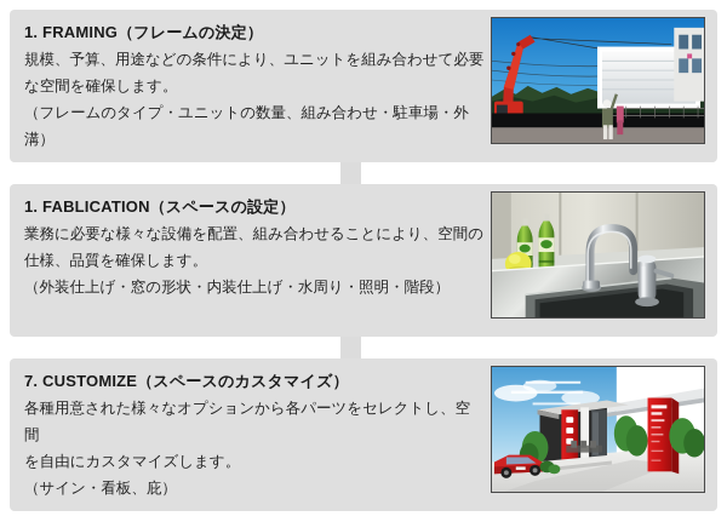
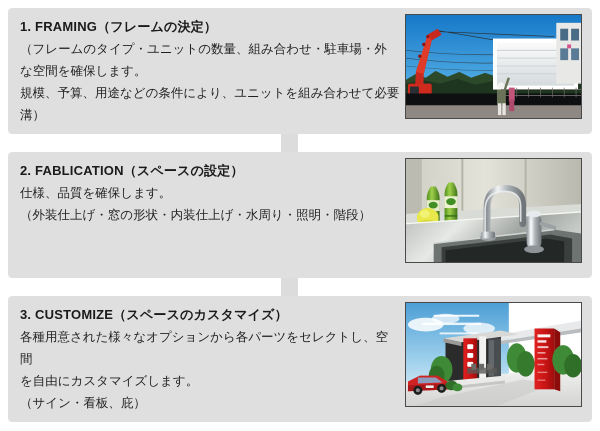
  1. FRAMING（フレームの決定）
- 規模、予算、用途などの条件により、ユニットを組み合わせて必要
+ （フレームのタイプ・ユニットの数量、組み合わせ・駐車場・外
  な空間を確保します。
- （フレームのタイプ・ユニットの数量、組み合わせ・駐車場・外
+ 規模、予算、用途などの条件により、ユニットを組み合わせて必要
  溝）
- 1. FABLICATION（スペースの設定）
+ 2. FABLICATION（スペースの設定）
- 業務に必要な様々な設備を配置、組み合わせることにより、空間の
  仕様、品質を確保します。
  （外装仕上げ・窓の形状・内装仕上げ・水周り・照明・階段）
- 7. CUSTOMIZE（スペースのカスタマイズ）
+ 3. CUSTOMIZE（スペースのカスタマイズ）
  各種用意された様々なオプションから各パーツをセレクトし、空間
  を自由にカスタマイズします。
  （サイン・看板、庇）
